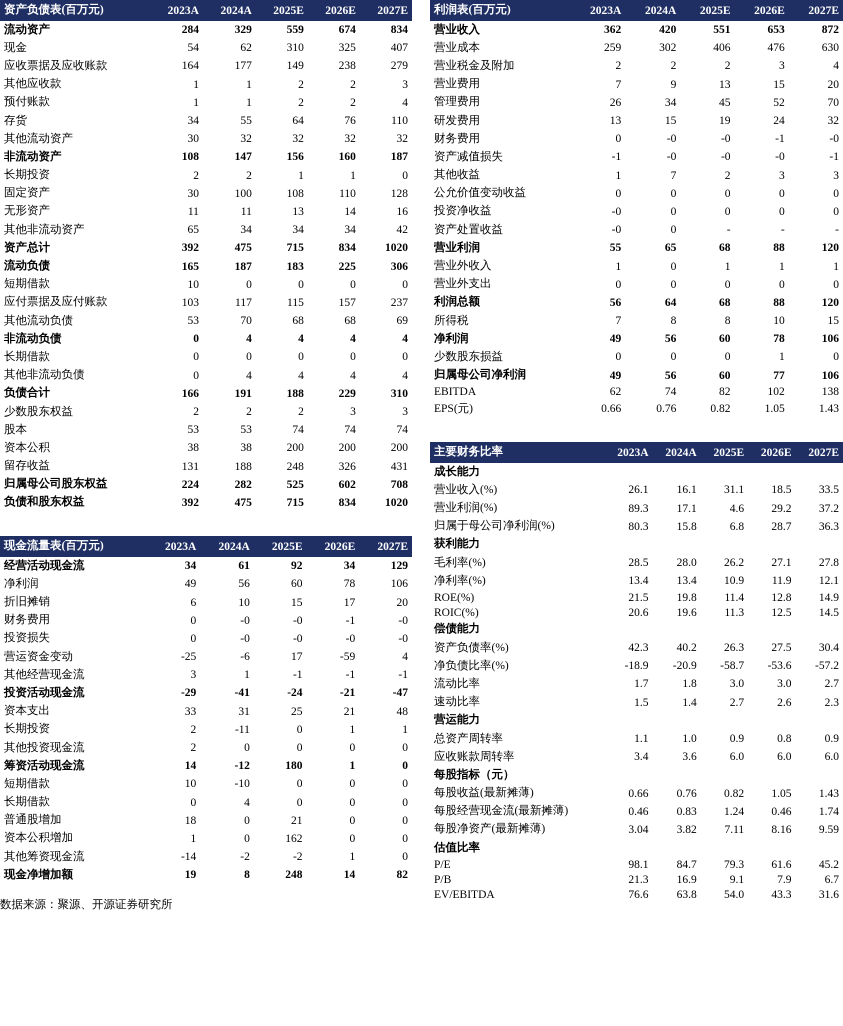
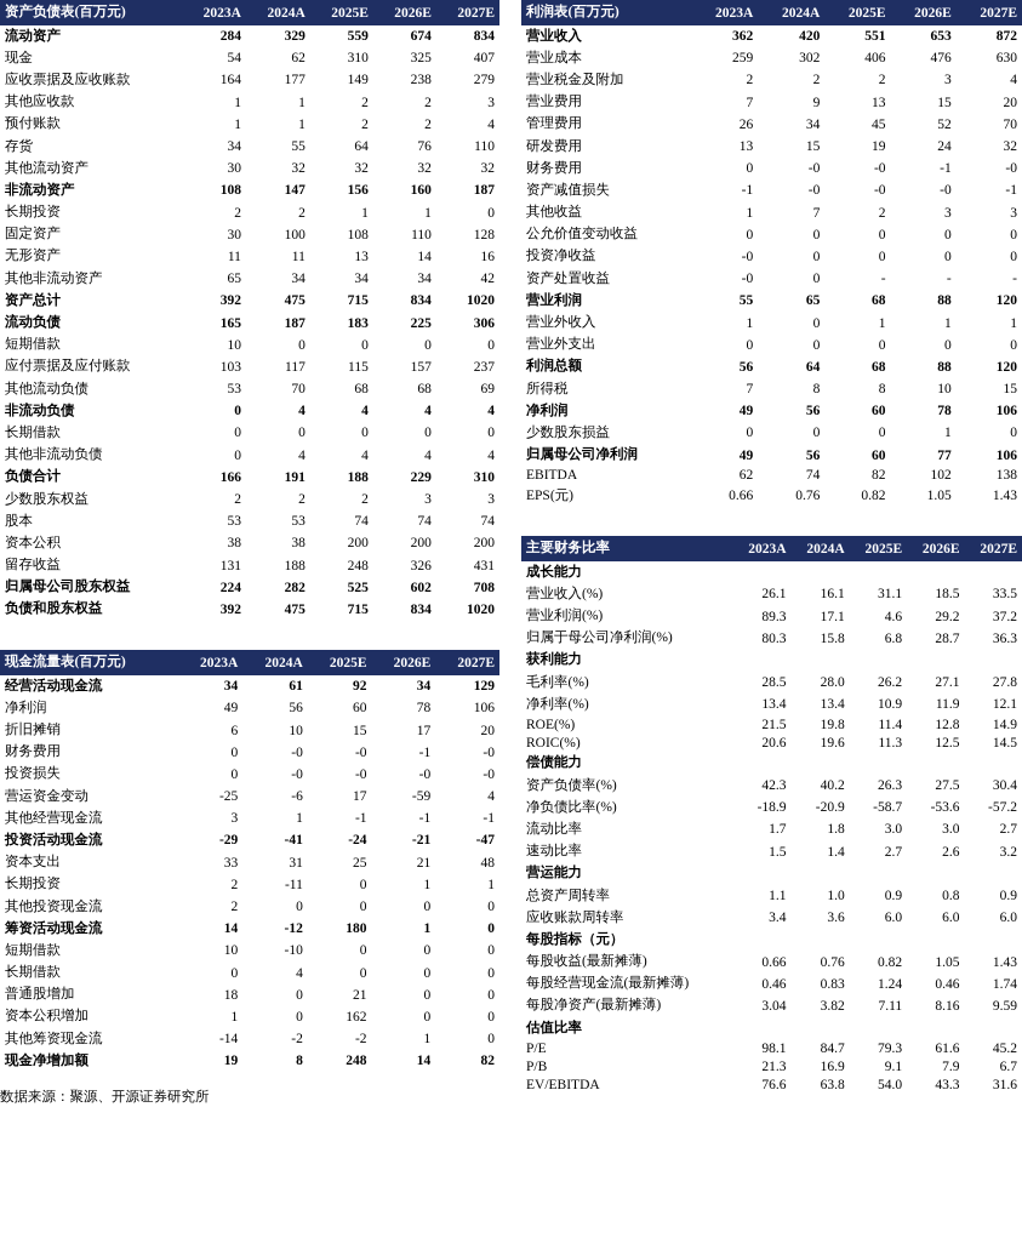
  资产负债表(百万元)	2023A	2024A	2025E	2026E	2027E
  流动资产	284	329	559	674	834
  现金	54	62	310	325	407
  应收票据及应收账款	164	177	149	238	279
  其他应收款	1	1	2	2	3
  预付账款	1	1	2	2	4
  存货	34	55	64	76	110
  其他流动资产	30	32	32	32	32
  非流动资产	108	147	156	160	187
  长期投资	2	2	1	1	0
  固定资产	30	100	108	110	128
  无形资产	11	11	13	14	16
  其他非流动资产	65	34	34	34	42
  资产总计	392	475	715	834	1020
  流动负债	165	187	183	225	306
  短期借款	10	0	0	0	0
  应付票据及应付账款	103	117	115	157	237
  其他流动负债	53	70	68	68	69
  非流动负债	0	4	4	4	4
  长期借款	0	0	0	0	0
  其他非流动负债	0	4	4	4	4
  负债合计	166	191	188	229	310
  少数股东权益	2	2	2	3	3
  股本	53	53	74	74	74
  资本公积	38	38	200	200	200
  留存收益	131	188	248	326	431
  归属母公司股东权益	224	282	525	602	708
  负债和股东权益	392	475	715	834	1020
  现金流量表(百万元)	2023A	2024A	2025E	2026E	2027E
  经营活动现金流	34	61	92	34	129
  净利润	49	56	60	78	106
  折旧摊销	6	10	15	17	20
  财务费用	0	-0	-0	-1	-0
  投资损失	0	-0	-0	-0	-0
  营运资金变动	-25	-6	17	-59	4
  其他经营现金流	3	1	-1	-1	-1
  投资活动现金流	-29	-41	-24	-21	-47
  资本支出	33	31	25	21	48
  长期投资	2	-11	0	1	1
  其他投资现金流	2	0	0	0	0
  筹资活动现金流	14	-12	180	1	0
  短期借款	10	-10	0	0	0
  长期借款	0	4	0	0	0
  普通股增加	18	0	21	0	0
  资本公积增加	1	0	162	0	0
  其他筹资现金流	-14	-2	-2	1	0
  现金净增加额	19	8	248	14	82
  数据来源：聚源、开源证券研究所
  利润表(百万元)	2023A	2024A	2025E	2026E	2027E
  营业收入	362	420	551	653	872
  营业成本	259	302	406	476	630
  营业税金及附加	2	2	2	3	4
  营业费用	7	9	13	15	20
  管理费用	26	34	45	52	70
  研发费用	13	15	19	24	32
  财务费用	0	-0	-0	-1	-0
  资产减值损失	-1	-0	-0	-0	-1
  其他收益	1	7	2	3	3
  公允价值变动收益	0	0	0	0	0
  投资净收益	-0	0	0	0	0
  资产处置收益	-0	0	-	-	-
  营业利润	55	65	68	88	120
  营业外收入	1	0	1	1	1
  营业外支出	0	0	0	0	0
  利润总额	56	64	68	88	120
  所得税	7	8	8	10	15
  净利润	49	56	60	78	106
  少数股东损益	0	0	0	1	0
  归属母公司净利润	49	56	60	77	106
  EBITDA	62	74	82	102	138
  EPS(元)	0.66	0.76	0.82	1.05	1.43
  主要财务比率	2023A	2024A	2025E	2026E	2027E
  成长能力
  营业收入(%)	26.1	16.1	31.1	18.5	33.5
  营业利润(%)	89.3	17.1	4.6	29.2	37.2
  归属于母公司净利润(%)	80.3	15.8	6.8	28.7	36.3
  获利能力
  毛利率(%)	28.5	28.0	26.2	27.1	27.8
  净利率(%)	13.4	13.4	10.9	11.9	12.1
  ROE(%)	21.5	19.8	11.4	12.8	14.9
  ROIC(%)	20.6	19.6	11.3	12.5	14.5
  偿债能力
  资产负债率(%)	42.3	40.2	26.3	27.5	30.4
  净负债比率(%)	-18.9	-20.9	-58.7	-53.6	-57.2
  流动比率	1.7	1.8	3.0	3.0	2.7
- 速动比率	1.5	1.4	2.7	2.6	2.3
+ 速动比率	1.5	1.4	2.7	2.6	3.2
  营运能力
  总资产周转率	1.1	1.0	0.9	0.8	0.9
  应收账款周转率	3.4	3.6	6.0	6.0	6.0
  每股指标（元）
  每股收益(最新摊薄)	0.66	0.76	0.82	1.05	1.43
  每股经营现金流(最新摊薄)	0.46	0.83	1.24	0.46	1.74
  每股净资产(最新摊薄)	3.04	3.82	7.11	8.16	9.59
  估值比率
  P/E	98.1	84.7	79.3	61.6	45.2
  P/B	21.3	16.9	9.1	7.9	6.7
  EV/EBITDA	76.6	63.8	54.0	43.3	31.6
